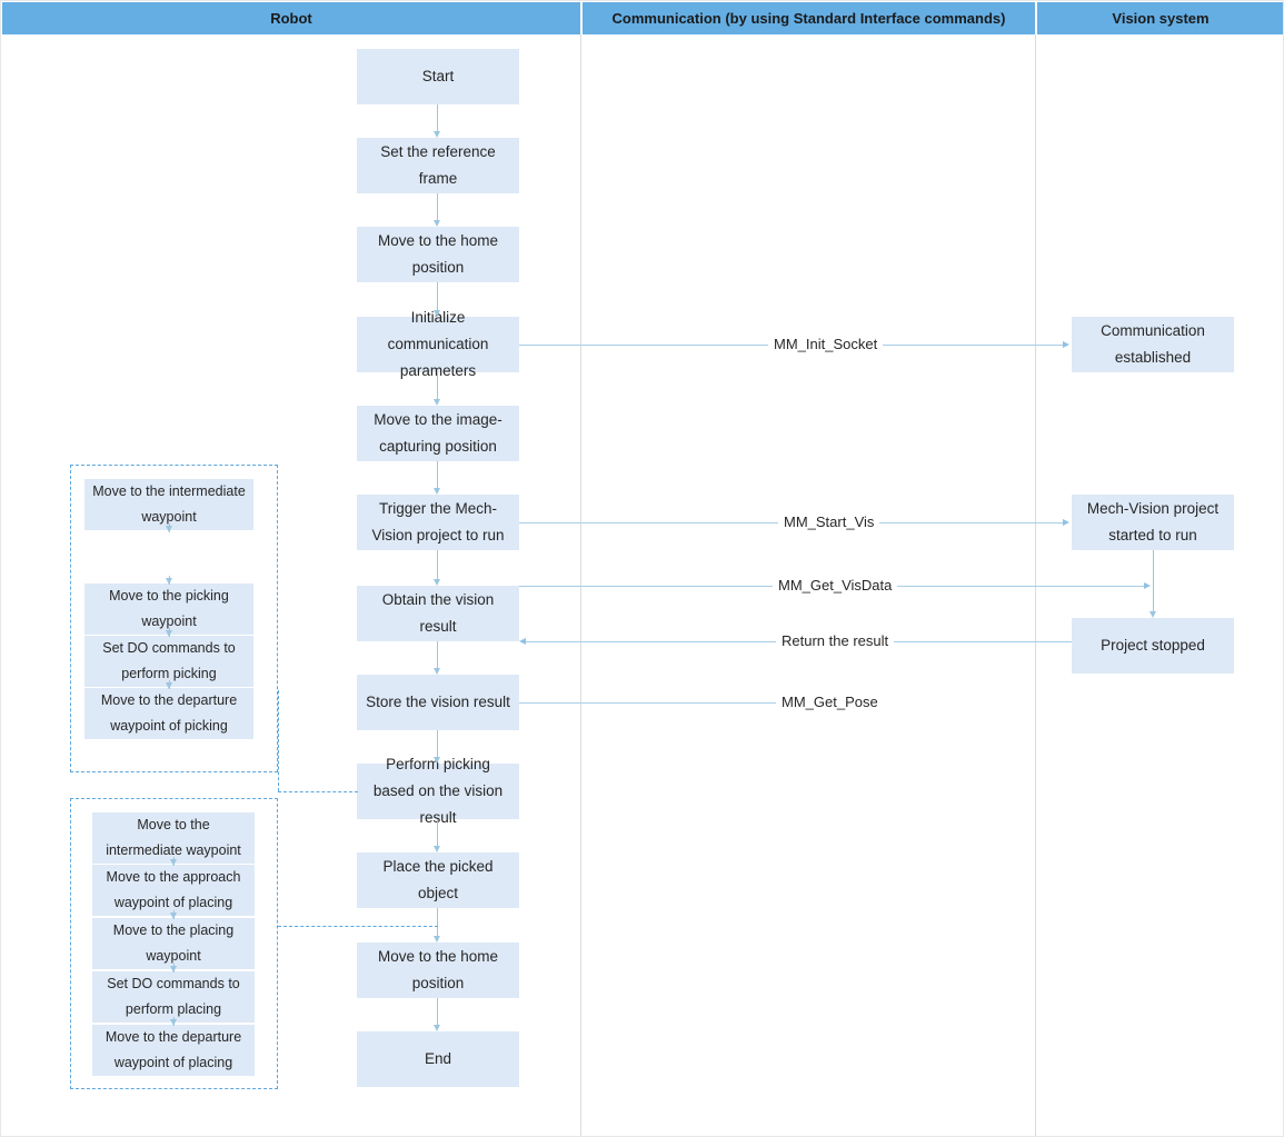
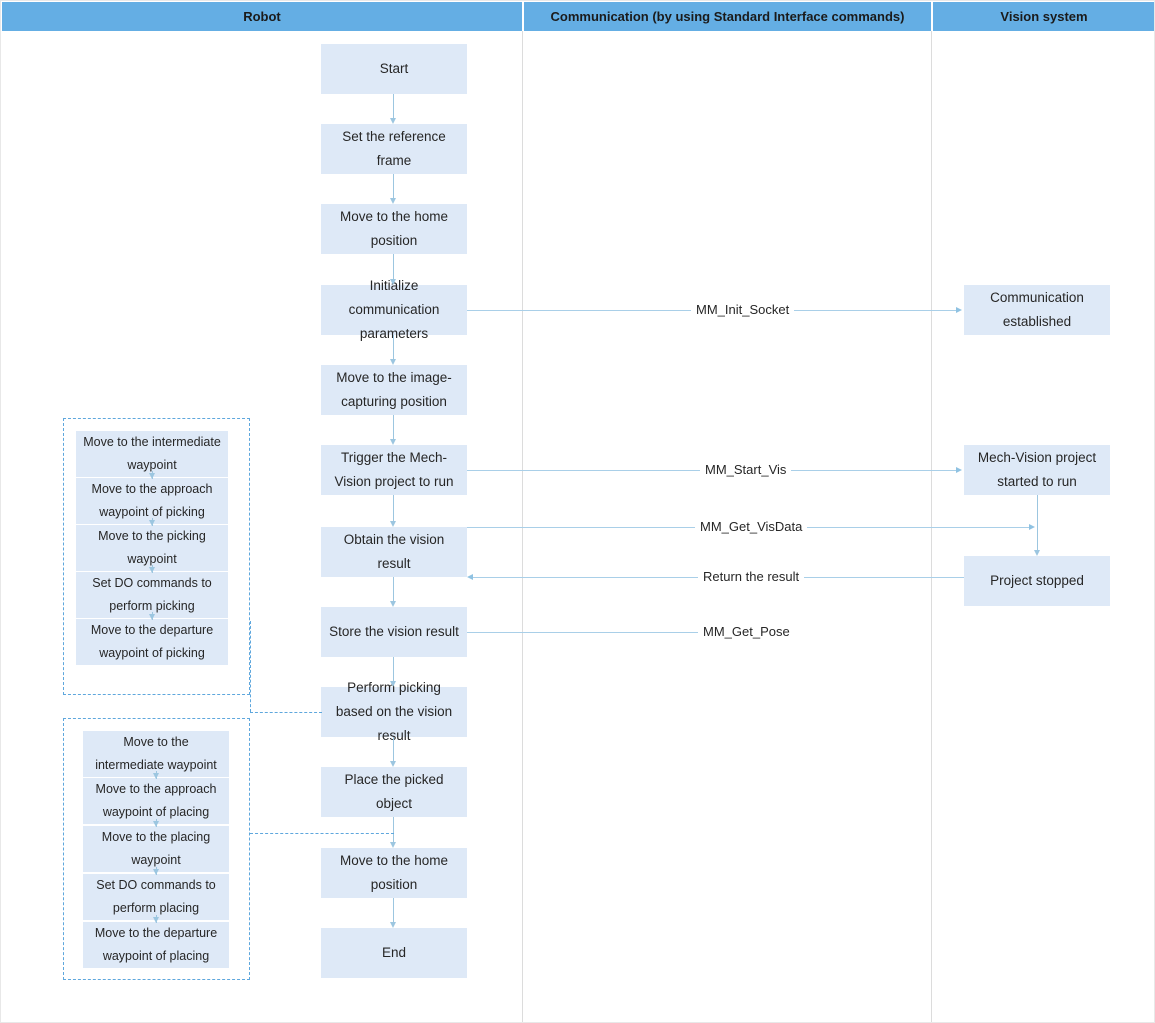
  Robot
  Communication (by using Standard Interface commands)
  Vision system
  Start
  Set the reference frame
  Move to the home position
  Initialize communication parameters
  Move to the image-capturing position
  Trigger the Mech-Vision project to run
  Obtain the vision result
  Store the vision result
  Perform picking based on the vision result
  Place the picked object
  Move to the home position
  End
  Move to the intermediate waypoint
+ Move to the approach waypoint of picking
  Move to the picking waypoint
  Set DO commands to perform picking
  Move to the departure waypoint of picking
  Move to the intermediate waypoint
  Move to the approach waypoint of placing
  Move to the placing waypoint
  Set DO commands to perform placing
  Move to the departure waypoint of placing
  Communication established
  Mech-Vision project started to run
  Project stopped
  MM_Init_Socket
  MM_Start_Vis
  MM_Get_VisData
  Return the result
  MM_Get_Pose
